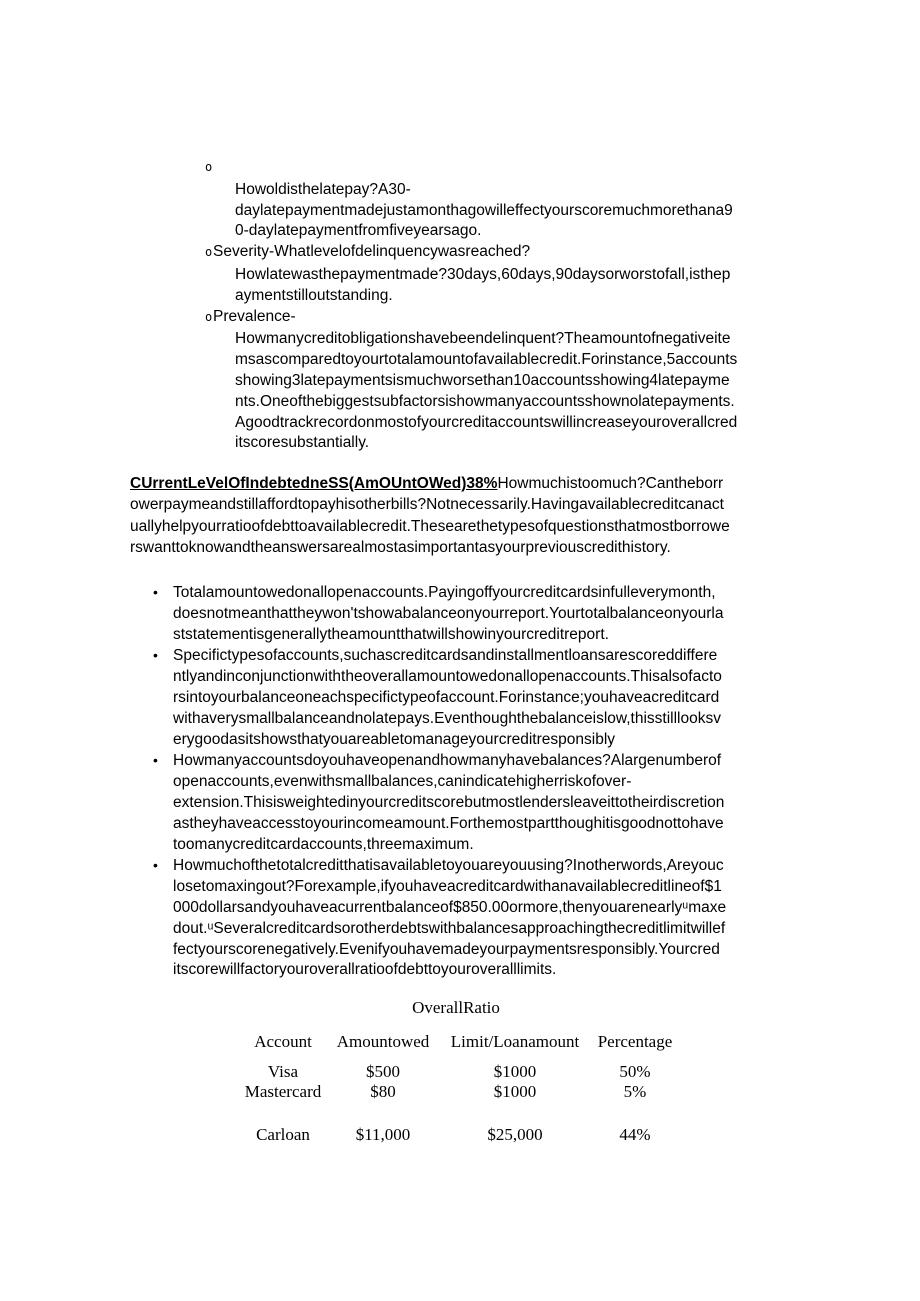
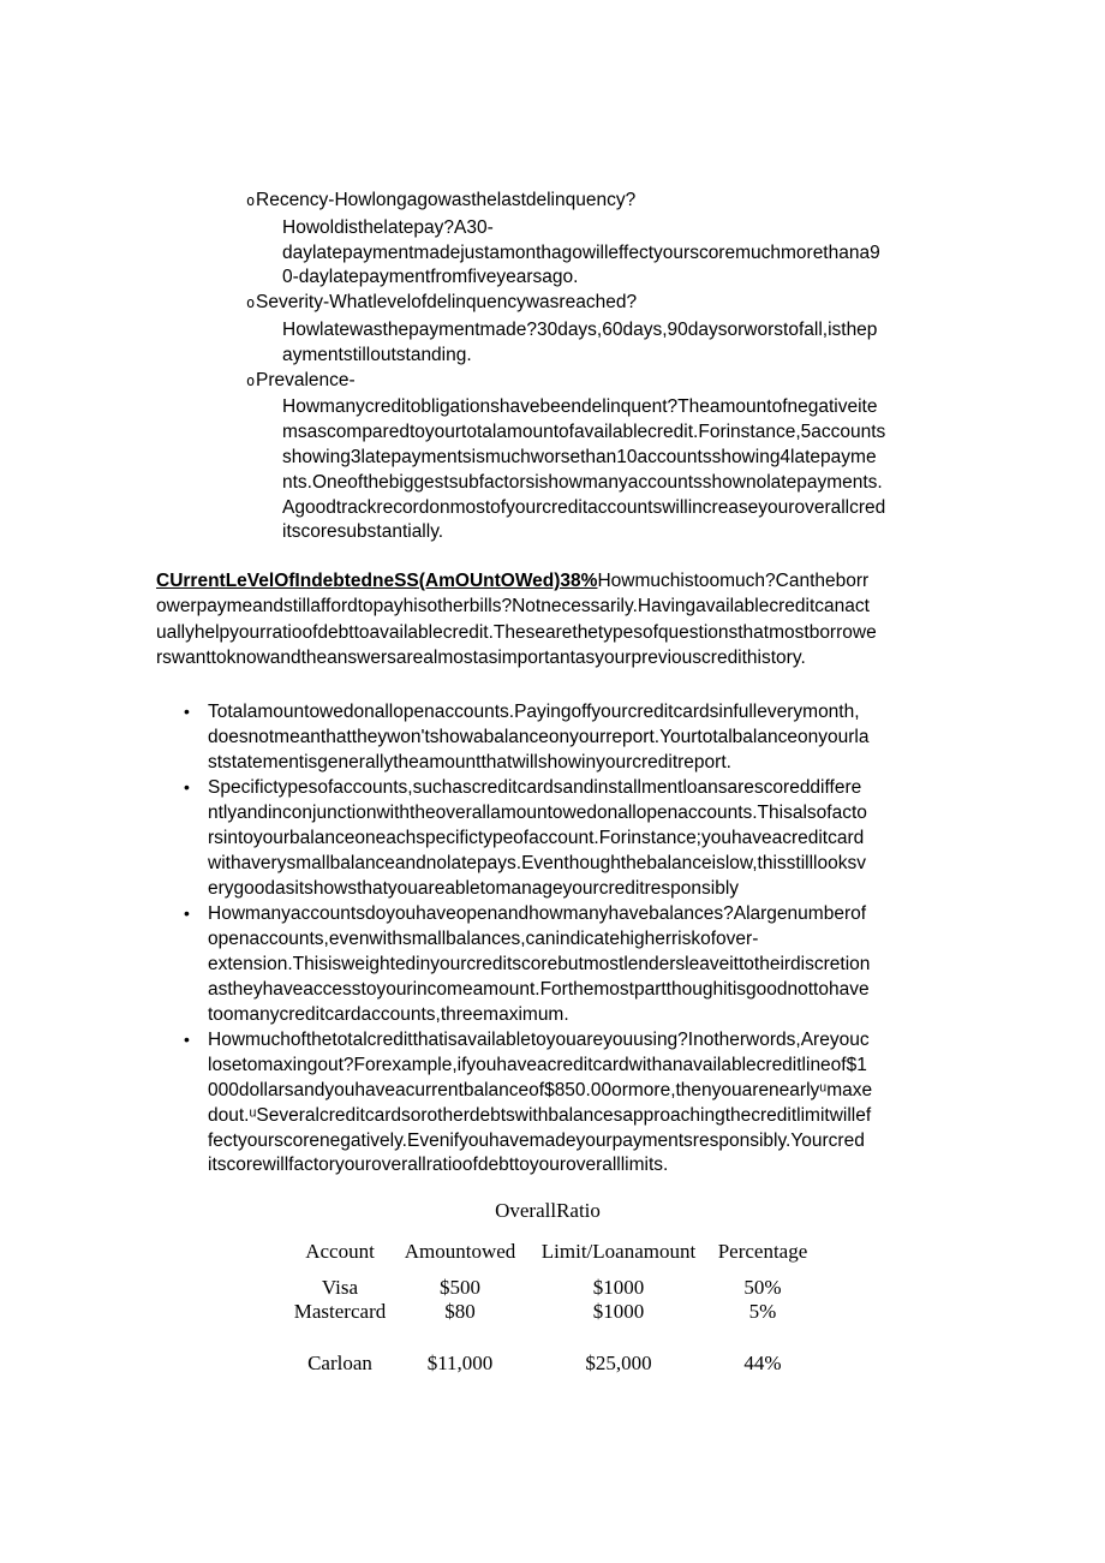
  o
+ Recency-Howlongagowasthelastdelinquency?
  Howoldisthelatepay?A30-
  daylatepaymentmadejustamonthagowilleffectyourscoremuchmorethana9
  0-daylatepaymentfromfiveyearsago.
  o
  Severity-Whatlevelofdelinquencywasreached?
  Howlatewasthepaymentmade?30days,60days,90daysorworstofall,isthep
  aymentstilloutstanding.
  o
  Prevalence-
  Howmanycreditobligationshavebeendelinquent?Theamountofnegativeite
  msascomparedtoyourtotalamountofavailablecredit.Forinstance,5accounts
  showing3latepaymentsismuchworsethan10accountsshowing4latepayme
  nts.Oneofthebiggestsubfactorsishowmanyaccountsshownolatepayments.
  Agoodtrackrecordonmostofyourcreditaccountswillincreaseyouroverallcred
  itscoresubstantially.
  CUrrentLeVelOfIndebtedneSS(AmOUntOWed)38%Howmuchistoomuch?Cantheborr
  owerpaymeandstillaffordtopayhisotherbills?Notnecessarily.Havingavailablecreditcanact
  uallyhelpyourratioofdebttoavailablecredit.Thesearethetypesofquestionsthatmostborrowe
  rswanttoknowandtheanswersarealmostasimportantasyourpreviouscredithistory.
  •
  Totalamountowedonallopenaccounts.Payingoffyourcreditcardsinfulleverymonth,
  doesnotmeanthattheywon'tshowabalanceonyourreport.Yourtotalbalanceonyourla
  ststatementisgenerallytheamountthatwillshowinyourcreditreport.
  •
  Specifictypesofaccounts,suchascreditcardsandinstallmentloansarescoreddiffere
  ntlyandinconjunctionwiththeoverallamountowedonallopenaccounts.Thisalsofacto
  rsintoyourbalanceoneachspecifictypeofaccount.Forinstance;youhaveacreditcard
  withaverysmallbalanceandnolatepays.Eventhoughthebalanceislow,thisstilllooksv
  erygoodasitshowsthatyouareabletomanageyourcreditresponsibly
  •
  Howmanyaccountsdoyouhaveopenandhowmanyhavebalances?Alargenumberof
  openaccounts,evenwithsmallbalances,canindicatehigherriskofover-
  extension.Thisisweightedinyourcreditscorebutmostlendersleaveittotheirdiscretion
  astheyhaveaccesstoyourincomeamount.Forthemostpartthoughitisgoodnottohave
  toomanycreditcardaccounts,threemaximum.
  •
  Howmuchofthetotalcreditthatisavailabletoyouareyouusing?Inotherwords,Areyouc
  losetomaxingout?Forexample,ifyouhaveacreditcardwithanavailablecreditlineof$1
  000dollarsandyouhaveacurrentbalanceof$850.00ormore,thenyouarenearlyᵘmaxe
  dout.ᵘSeveralcreditcardsorotherdebtswithbalancesapproachingthecreditlimitwillef
  fectyourscorenegatively.Evenifyouhavemadeyourpaymentsresponsibly.Yourcred
  itscorewillfactoryouroverallratioofdebttoyouroveralllimits.
  OverallRatio
  Account
  Amountowed
  Limit/Loanamount
  Percentage
  Visa
  $500
  $1000
  50%
  Mastercard
  $80
  $1000
  5%
  Carloan
  $11,000
  $25,000
  44%
